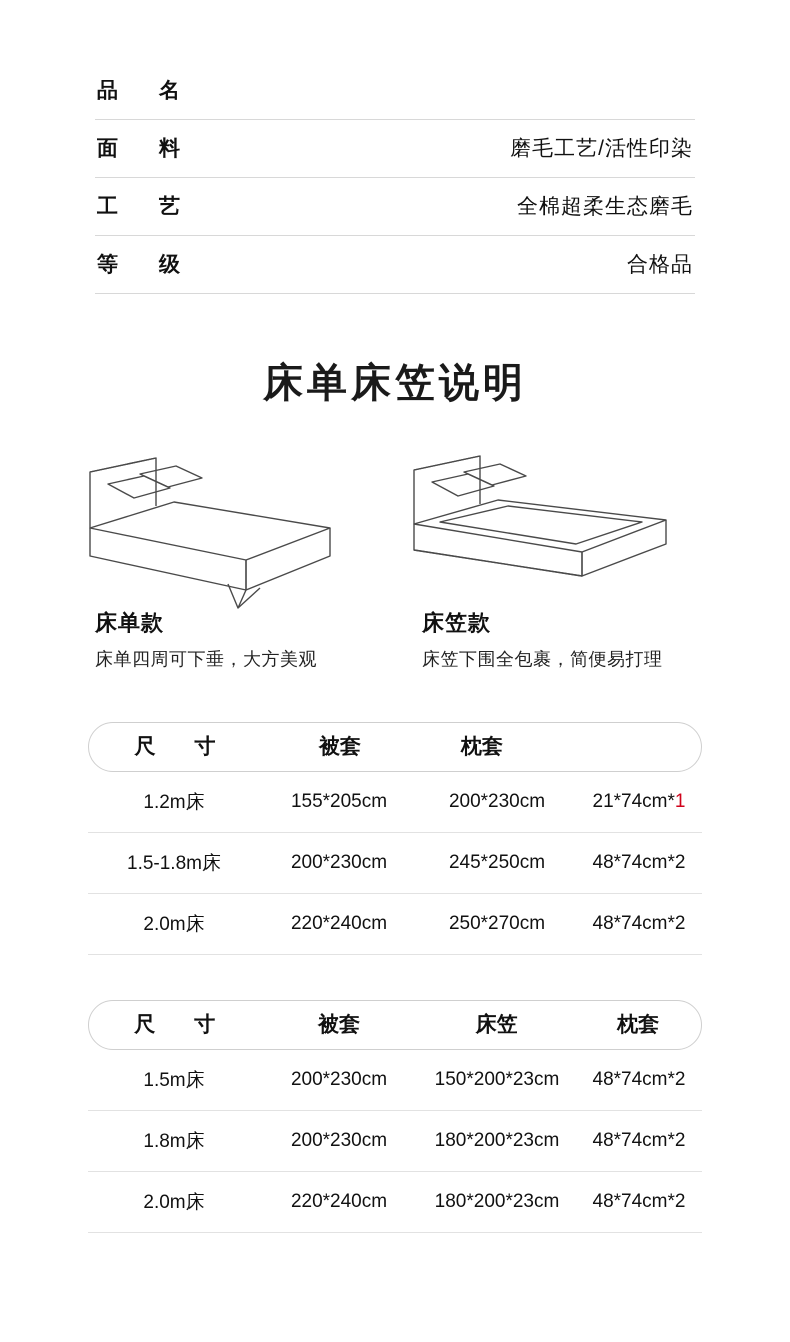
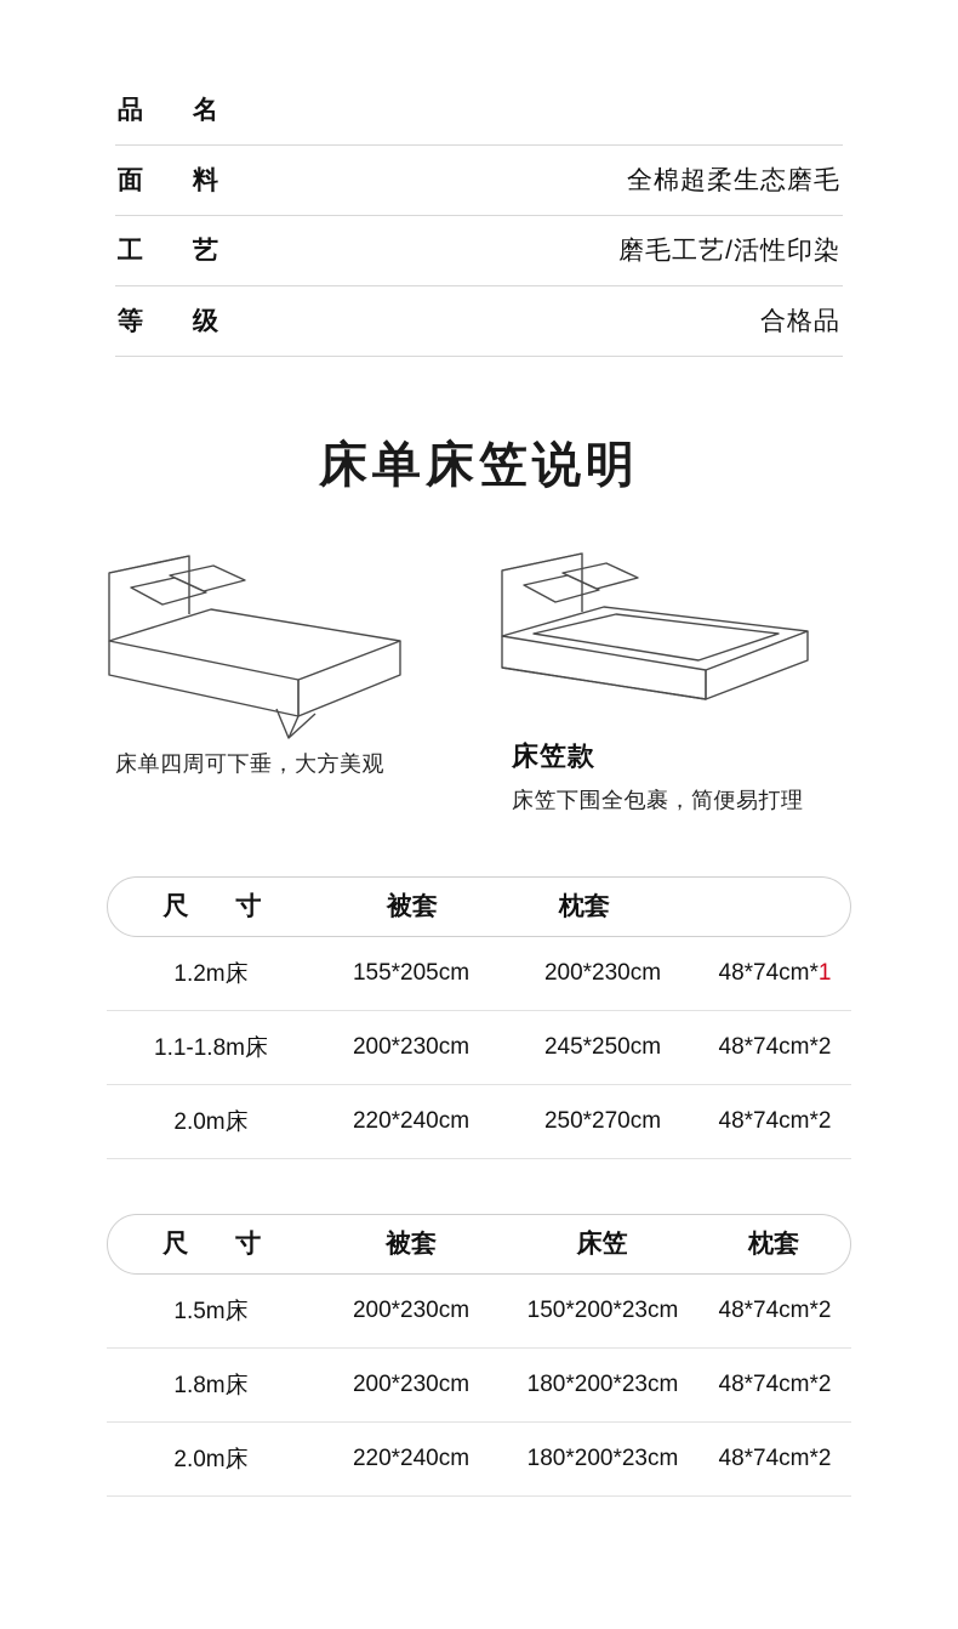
  品 名
  面 料
- 磨毛工艺/活性印染
+ 全棉超柔生态磨毛
  工 艺
- 全棉超柔生态磨毛
+ 磨毛工艺/活性印染
  等 级
  合格品
  床单床笠说明
- 床单款
  床单四周可下垂，大方美观
  床笠款
  床笠下围全包裹，简便易打理
  尺 寸
  被套
  枕套
  1.2m床
  155*205cm
  200*230cm
- 21*74cm*1
+ 48*74cm*1
- 1.5-1.8m床
+ 1.1-1.8m床
  200*230cm
  245*250cm
  48*74cm*2
  2.0m床
  220*240cm
  250*270cm
  48*74cm*2
  尺 寸
  被套
  床笠
  枕套
  1.5m床
  200*230cm
  150*200*23cm
  48*74cm*2
  1.8m床
  200*230cm
  180*200*23cm
  48*74cm*2
  2.0m床
  220*240cm
  180*200*23cm
  48*74cm*2
